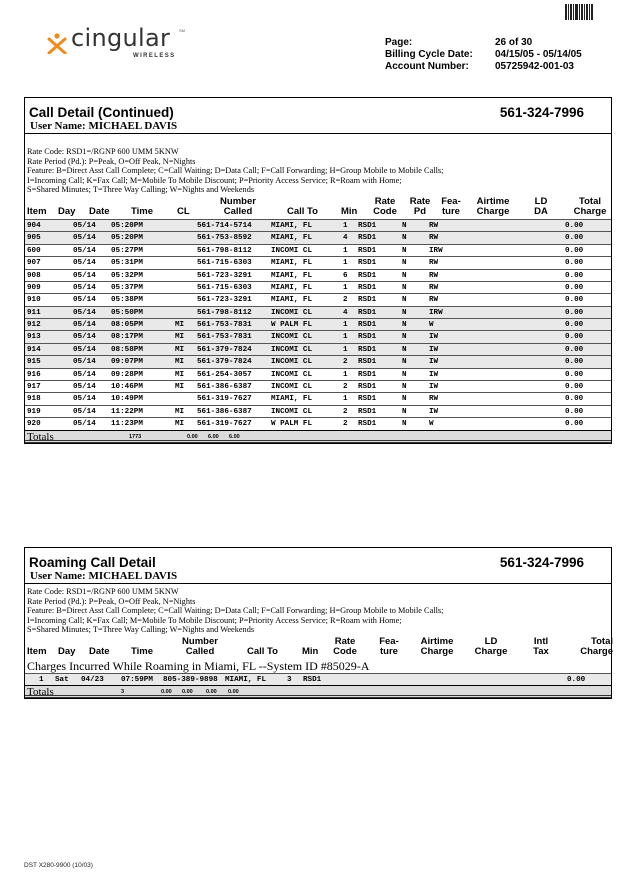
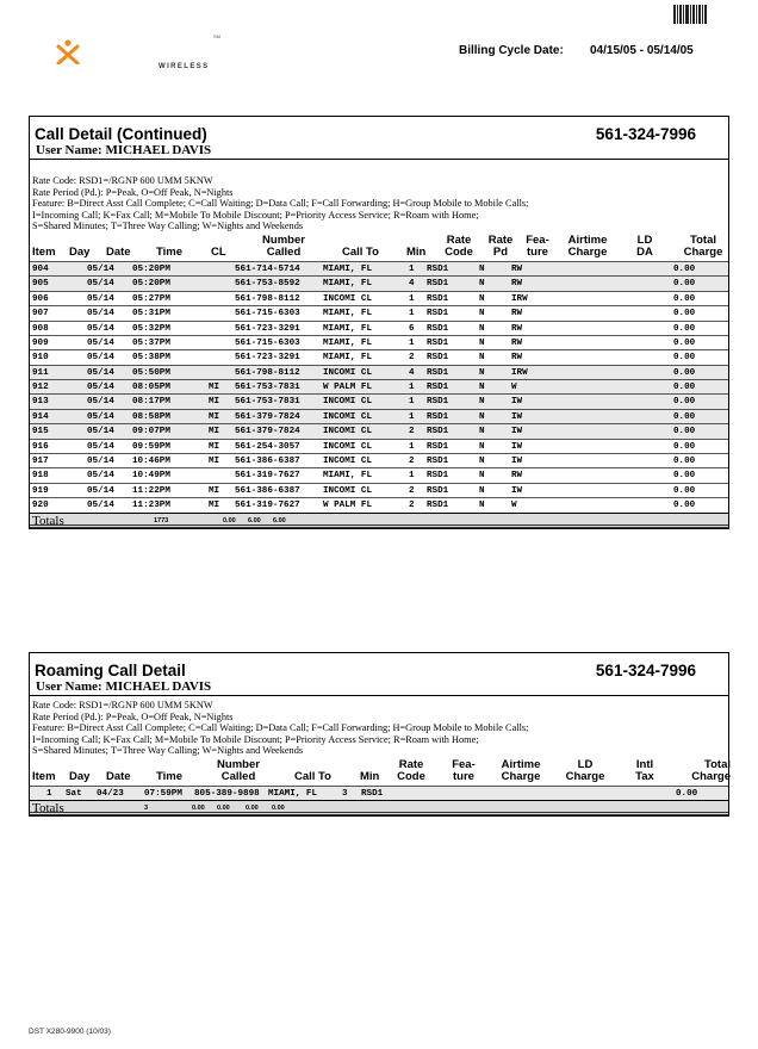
- cingular
- Page:
- 26 of 30
  Billing Cycle Date:
  04/15/05 - 05/14/05
- Account Number:
- 05725942-001-03
  Call Detail (Continued)
  561-324-7996
  User Name: MICHAEL DAVIS
  Rate Code: RSD1=/RGNP 600 UMM 5KNW
  Rate Period (Pd.): P=Peak, O=Off Peak, N=Nights
  Feature: B=Direct Asst Call Complete; C=Call Waiting; D=Data Call; F=Call Forwarding; H=Group Mobile to Mobile Calls;
  I=Incoming Call; K=Fax Call; M=Mobile To Mobile Discount; P=Priority Access Service; R=Roam with Home;
  S=Shared Minutes; T=Three Way Calling; W=Nights and Weekends
  Item
  Day
  Date
  Time
  CL
  Number
  Called
  Call To
  Min
  Rate
  Code
  Rate
  Pd
  Fea-
  ture
  Airtime
  Charge
  LD
  DA
  Total
  Charge
  904
  05/14
  05:20PM
  561-714-5714
  MIAMI, FL
  1
  RSD1
  N
  RW
  0.00
  905
  05/14
  05:20PM
  561-753-8592
  MIAMI, FL
  4
  RSD1
  N
  RW
  0.00
- 600
+ 906
  05/14
  05:27PM
  561-798-8112
  INCOMI CL
  1
  RSD1
  N
  IRW
  0.00
  907
  05/14
  05:31PM
  561-715-6303
  MIAMI, FL
  1
  RSD1
  N
  RW
  0.00
  908
  05/14
  05:32PM
  561-723-3291
  MIAMI, FL
  6
  RSD1
  N
  RW
  0.00
  909
  05/14
  05:37PM
  561-715-6303
  MIAMI, FL
  1
  RSD1
  N
  RW
  0.00
  910
  05/14
  05:38PM
  561-723-3291
  MIAMI, FL
  2
  RSD1
  N
  RW
  0.00
  911
  05/14
  05:50PM
  561-798-8112
  INCOMI CL
  4
  RSD1
  N
  IRW
  0.00
  912
  05/14
  08:05PM
  MI
  561-753-7831
  W PALM FL
  1
  RSD1
  N
  W
  0.00
  913
  05/14
  08:17PM
  MI
  561-753-7831
  INCOMI CL
  1
  RSD1
  N
  IW
  0.00
  914
  05/14
  08:58PM
  MI
  561-379-7824
  INCOMI CL
  1
  RSD1
  N
  IW
  0.00
  915
  05/14
  09:07PM
  MI
  561-379-7824
  INCOMI CL
  2
  RSD1
  N
  IW
  0.00
  916
  05/14
- 09:28PM
+ 09:59PM
  MI
  561-254-3057
  INCOMI CL
  1
  RSD1
  N
  IW
  0.00
  917
  05/14
  10:46PM
  MI
  561-386-6387
  INCOMI CL
  2
  RSD1
  N
  IW
  0.00
  918
  05/14
  10:49PM
  561-319-7627
  MIAMI, FL
  1
  RSD1
  N
  RW
  0.00
  919
  05/14
  11:22PM
  MI
  561-386-6387
  INCOMI CL
  2
  RSD1
  N
  IW
  0.00
  920
  05/14
  11:23PM
  MI
  561-319-7627
  W PALM FL
  2
  RSD1
  N
  W
  0.00
  Totals
  Roaming Call Detail
  561-324-7996
  User Name: MICHAEL DAVIS
  Rate Code: RSD1=/RGNP 600 UMM 5KNW
  Rate Period (Pd.): P=Peak, O=Off Peak, N=Nights
  Feature: B=Direct Asst Call Complete; C=Call Waiting; D=Data Call; F=Call Forwarding; H=Group Mobile to Mobile Calls;
  I=Incoming Call; K=Fax Call; M=Mobile To Mobile Discount; P=Priority Access Service; R=Roam with Home;
  S=Shared Minutes; T=Three Way Calling; W=Nights and Weekends
  Item
  Day
  Date
  Time
  Number
  Called
  Call To
  Min
  Rate
  Code
  Fea-
  ture
  Airtime
  Charge
  LD
  Charge
  Intl
  Tax
  Total
  Charge
- Charges Incurred While Roaming in Miami, FL --System ID #85029-A
  1
  Sat
  04/23
  07:59PM
  805-389-9898
  MIAMI, FL
  3
  RSD1
  0.00
  Totals
